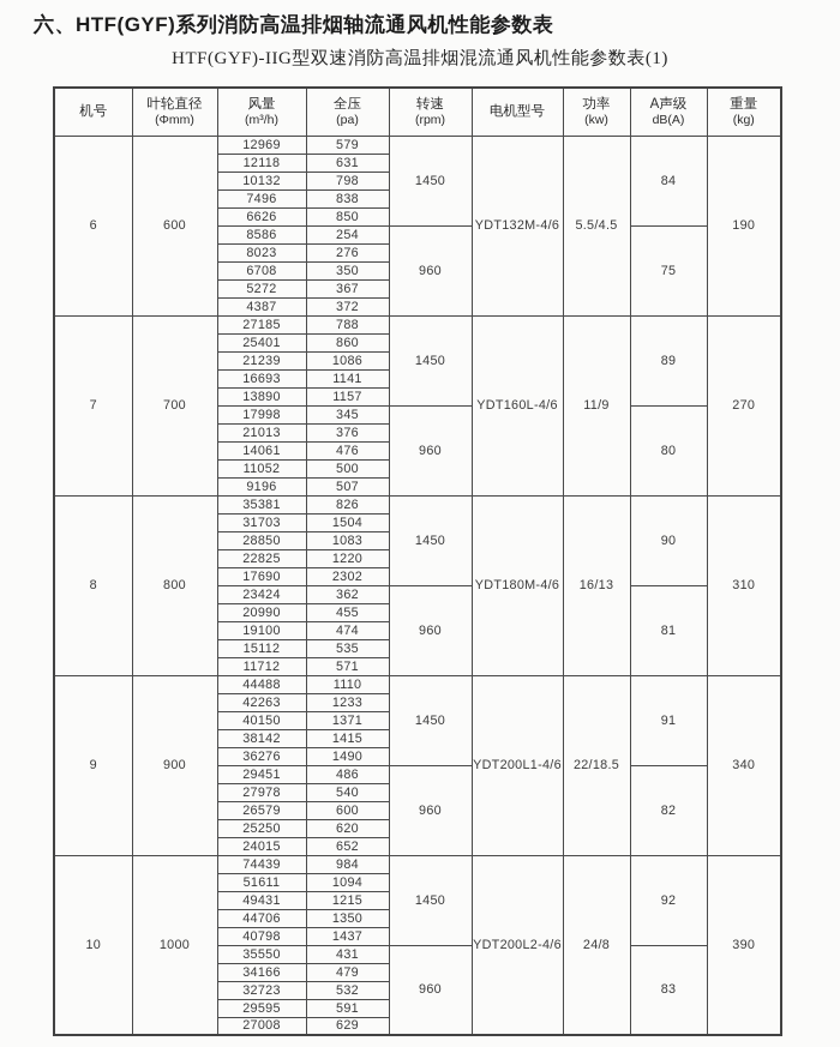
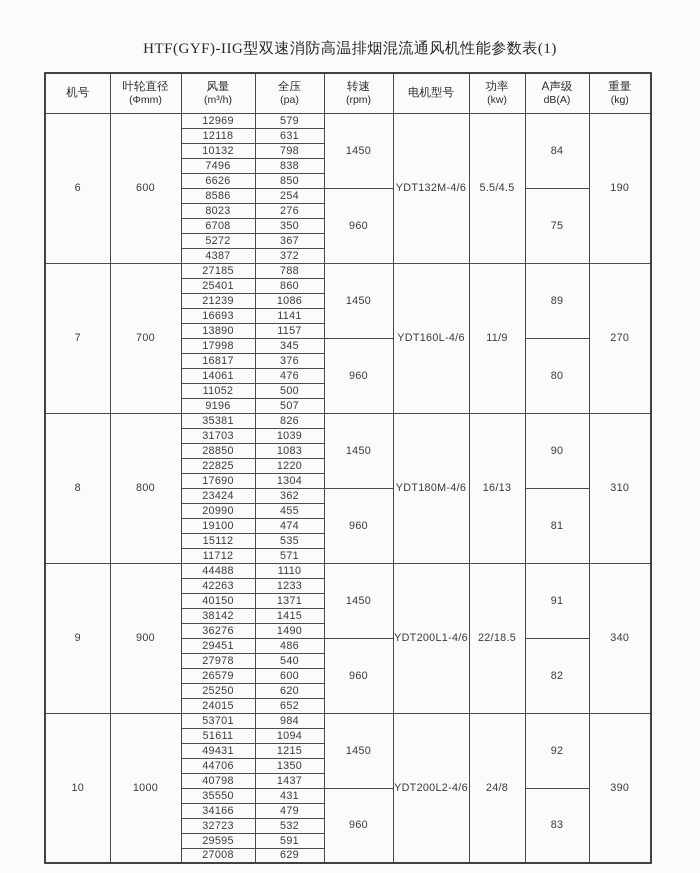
- 六、HTF(GYF)系列消防高温排烟轴流通风机性能参数表
  HTF(GYF)-IIG型双速消防高温排烟混流通风机性能参数表(1)
  机号	叶轮直径(Φmm)	风量(m³/h)	全压(pa)	转速(rpm)	电机型号	功率(kw)	A声级dB(A)	重量(kg)
  6	600	12969	579	1450	YDT132M-4/6	5.5/4.5	84	190
  12118	631
  10132	798
  7496	838
  6626	850
  8586	254	960	75
  8023	276
  6708	350
  5272	367
  4387	372
  7	700	27185	788	1450	YDT160L-4/6	11/9	89	270
  25401	860
  21239	1086
  16693	1141
  13890	1157
  17998	345	960	80
- 21013	376
+ 16817	376
  14061	476
  11052	500
  9196	507
  8	800	35381	826	1450	YDT180M-4/6	16/13	90	310
- 31703	1504
+ 31703	1039
  28850	1083
  22825	1220
- 17690	2302
+ 17690	1304
  23424	362	960	81
  20990	455
  19100	474
  15112	535
  11712	571
  9	900	44488	1110	1450	YDT200L1-4/6	22/18.5	91	340
  42263	1233
  40150	1371
  38142	1415
  36276	1490
  29451	486	960	82
  27978	540
  26579	600
  25250	620
  24015	652
- 10	1000	74439	984	1450	YDT200L2-4/6	24/8	92	390
+ 10	1000	53701	984	1450	YDT200L2-4/6	24/8	92	390
  51611	1094
  49431	1215
  44706	1350
  40798	1437
  35550	431	960	83
  34166	479
  32723	532
  29595	591
  27008	629
